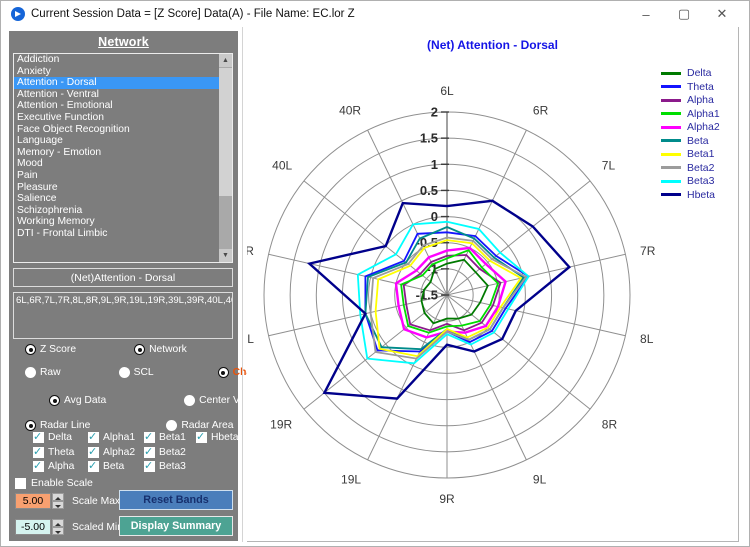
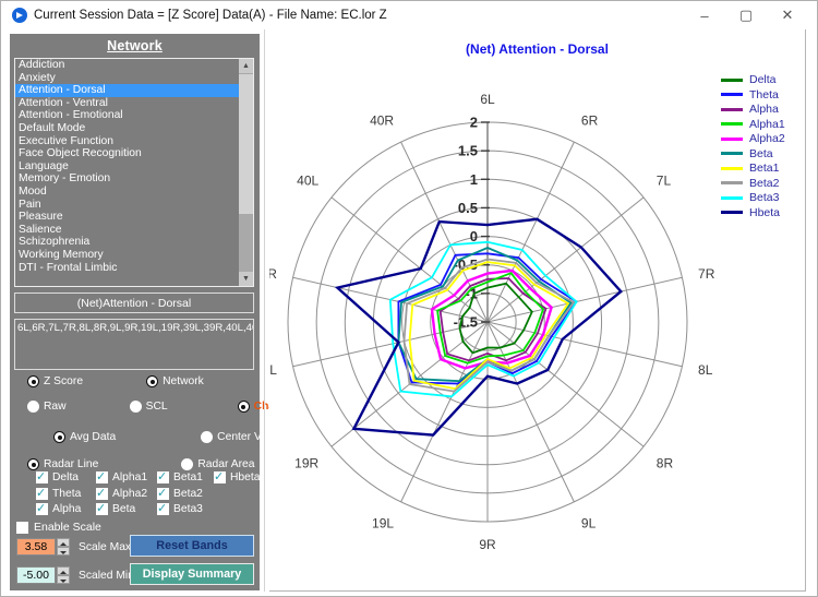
  Current Session Data = [Z Score] Data(A) - File Name: EC.lor Z
  –
  ▢
  ✕
  Network
  Addiction
  Anxiety
  Attention - Dorsal
  Attention - Ventral
  Attention - Emotional
+ Default Mode
  Executive Function
  Face Object Recognition
  Language
  Memory - Emotion
  Mood
  Pain
  Pleasure
  Salience
  Schizophrenia
  Working Memory
  DTI - Frontal Limbic
  (Net)Attention - Dorsal
  6L,6R,7L,7R,8L,8R,9L,9R,19L,19R,39L,39R,40L,4
  Z Score
  Network
  Raw
  SCL
  Avg Data
  Radar Line
  Radar Area
  Delta
  Alpha1
  Beta1
  Hbeta
  Theta
  Alpha2
  Beta2
  Alpha
  Beta
  Beta3
  Enable Scale
- 5.00
+ 3.58
  Scale Max
  -5.00
  Scaled Mi
  Reset Bands
  Display Summary
  (Net) Attention - Dorsal
  2
  1.5
  1
  0.5
  0
  -.5
  6L
  6R
  7L
  7R
  8L
  8R
  9L
  9R
  19L
  19R
  40L
  40R
  Delta
  Theta
  Alpha
  Alpha1
  Alpha2
  Beta
  Beta1
  Beta2
  Beta3
  Hbeta
